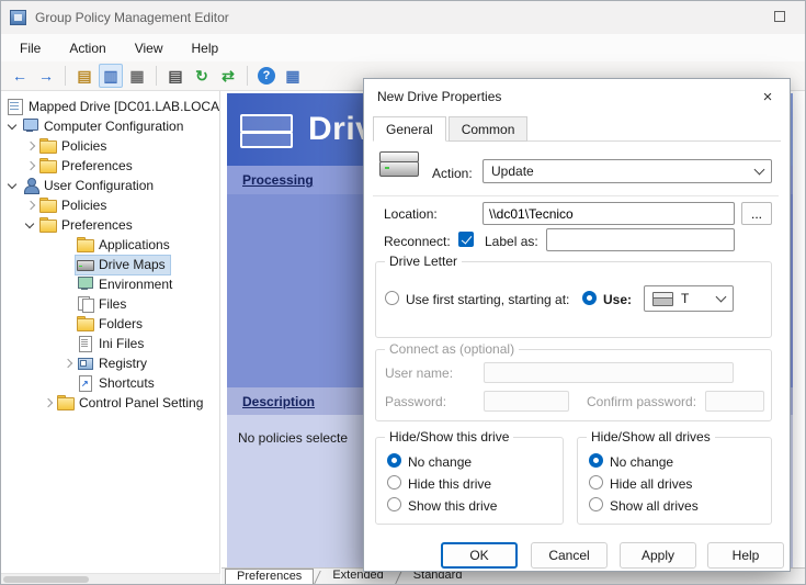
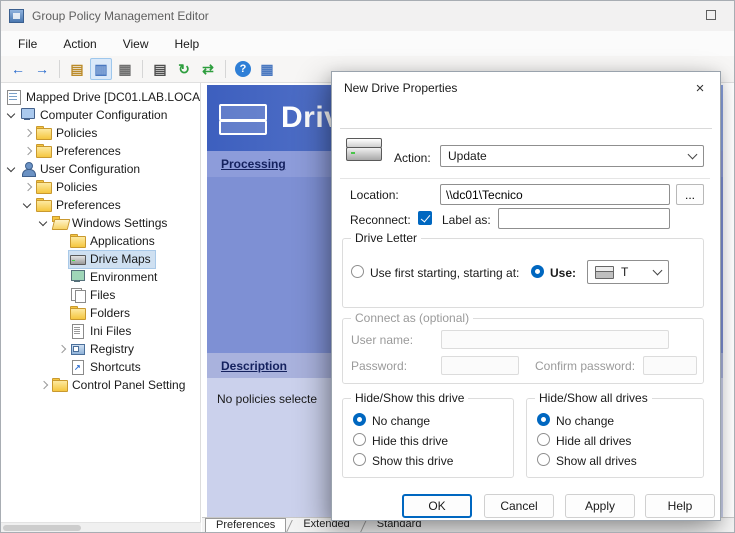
  Group Policy Management Editor
  File
  Action
  View
  Help
  ←
  →
  ▤
  ▥
  ▦
  ▤
  ↻
  ⇄
  ?
  ▦
  Mapped Drive [DC01.LAB.LOCA
  Computer Configuration
  Policies
  Preferences
  User Configuration
  Policies
  Preferences
+ Windows Settings
  Applications
  Drive Maps
  Environment
  Files
  Folders
  Ini Files
  Registry
  Shortcuts
  Control Panel Setting
  Processing
  Description
  No policies selecte
  Preferences
  Extended
  Standard
  New Drive Properties
  ×
- General
- Common
  Action:
  Update
  Location:
  \\dc01\Tecnico
  ...
  Reconnect:
  Label as:
  Drive Letter
  Use first starting, starting at:
  Use:
  T
  Connect as (optional)
  User name:
  Password:
  Confirm password:
  Hide/Show this drive
  No change
  Hide this drive
  Show this drive
  Hide/Show all drives
  No change
  Hide all drives
  Show all drives
  OK
  Cancel
  Apply
  Help
